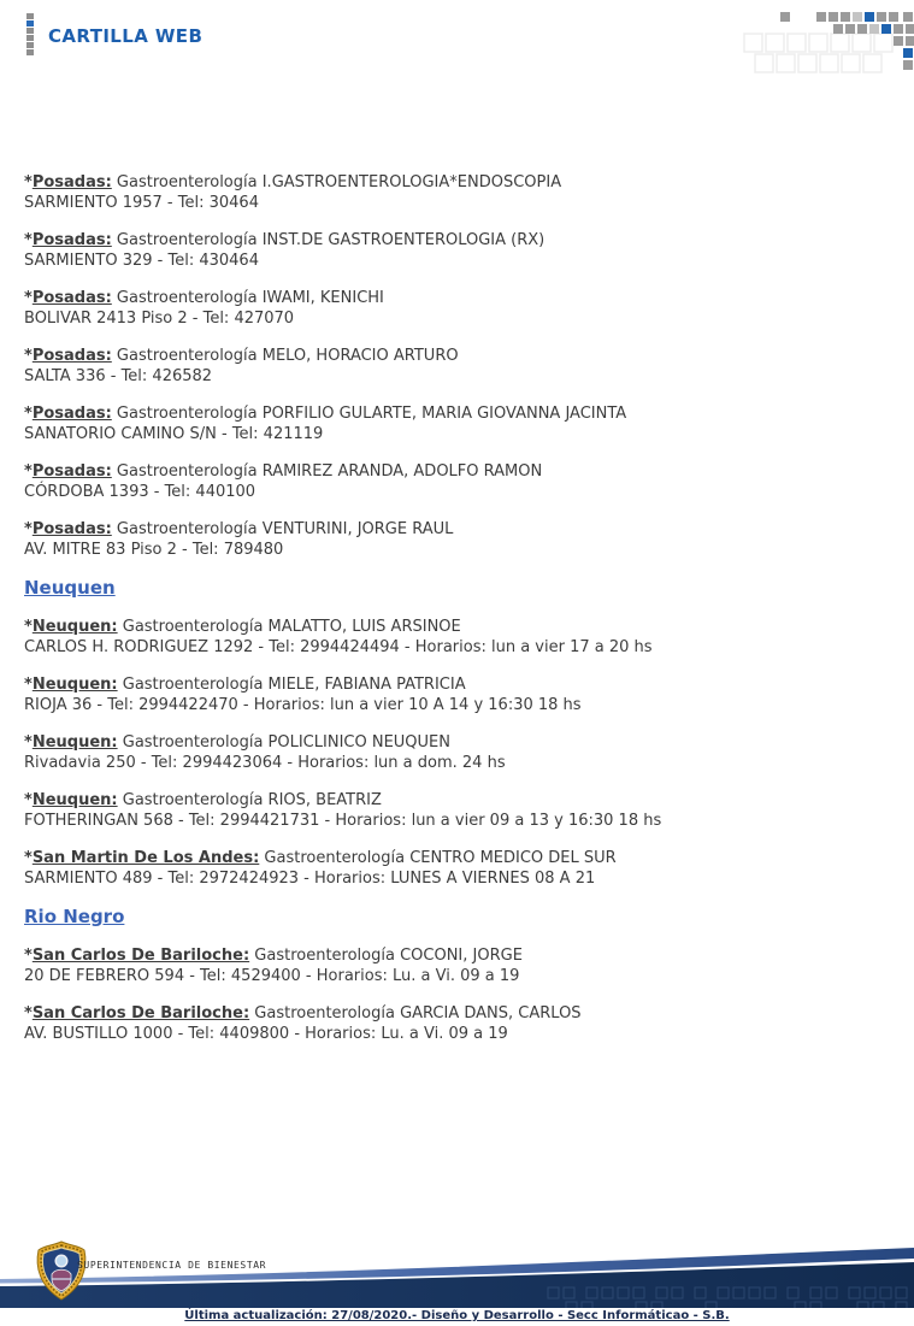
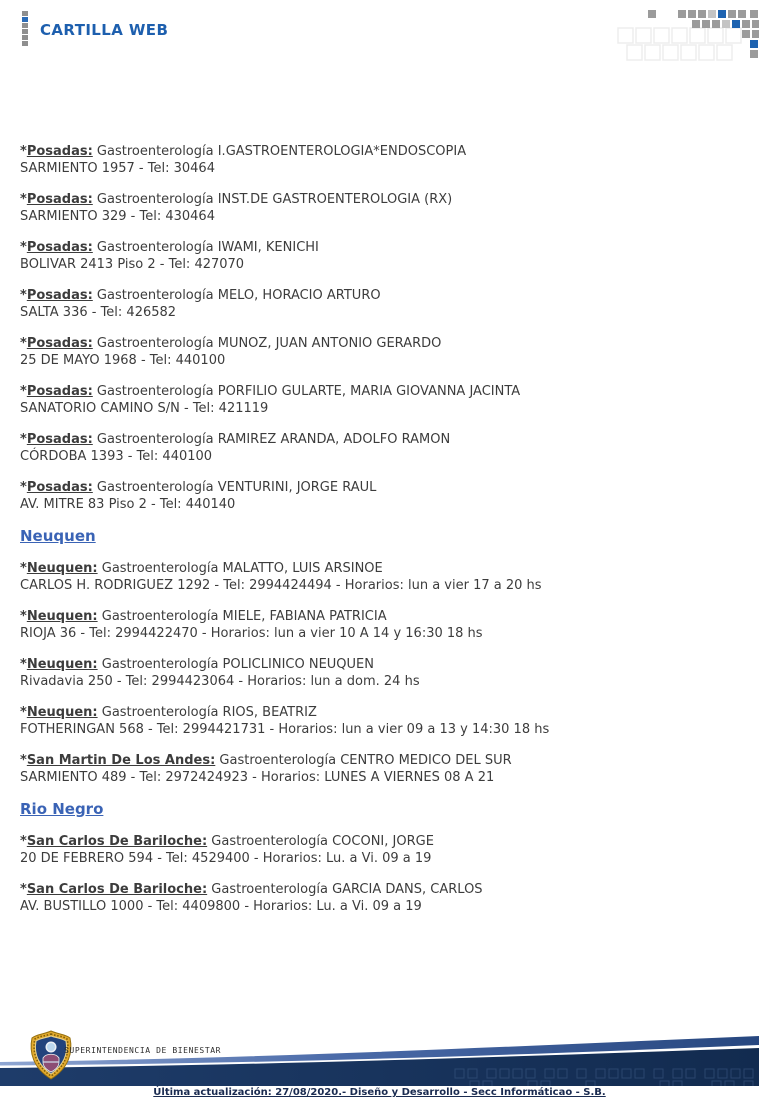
  CARTILLA WEB
  *Posadas: Gastroenterología I.GASTROENTEROLOGIA*ENDOSCOPIA
  SARMIENTO 1957 - Tel: 30464
  *Posadas: Gastroenterología INST.DE GASTROENTEROLOGIA (RX)
  SARMIENTO 329 - Tel: 430464
  *Posadas: Gastroenterología IWAMI, KENICHI
  BOLIVAR 2413 Piso 2 - Tel: 427070
  *Posadas: Gastroenterología MELO, HORACIO ARTURO
  SALTA 336 - Tel: 426582
+ *Posadas: Gastroenterología MUNOZ, JUAN ANTONIO GERARDO
+ 25 DE MAYO 1968 - Tel: 440100
  *Posadas: Gastroenterología PORFILIO GULARTE, MARIA GIOVANNA JACINTA
  SANATORIO CAMINO S/N - Tel: 421119
  *Posadas: Gastroenterología RAMIREZ ARANDA, ADOLFO RAMON
  CÓRDOBA 1393 - Tel: 440100
  *Posadas: Gastroenterología VENTURINI, JORGE RAUL
- AV. MITRE 83 Piso 2 - Tel: 789480
+ AV. MITRE 83 Piso 2 - Tel: 440140
  Neuquen
  *Neuquen: Gastroenterología MALATTO, LUIS ARSINOE
  CARLOS H. RODRIGUEZ 1292 - Tel: 2994424494 - Horarios: lun a vier 17 a 20 hs
  *Neuquen: Gastroenterología MIELE, FABIANA PATRICIA
  RIOJA 36 - Tel: 2994422470 - Horarios: lun a vier 10 A 14 y 16:30 18 hs
  *Neuquen: Gastroenterología POLICLINICO NEUQUEN
  Rivadavia 250 - Tel: 2994423064 - Horarios: lun a dom. 24 hs
  *Neuquen: Gastroenterología RIOS, BEATRIZ
- FOTHERINGAN 568 - Tel: 2994421731 - Horarios: lun a vier 09 a 13 y 16:30 18 hs
+ FOTHERINGAN 568 - Tel: 2994421731 - Horarios: lun a vier 09 a 13 y 14:30 18 hs
  *San Martin De Los Andes: Gastroenterología CENTRO MEDICO DEL SUR
  SARMIENTO 489 - Tel: 2972424923 - Horarios: LUNES A VIERNES 08 A 21
  Rio Negro
  *San Carlos De Bariloche: Gastroenterología COCONI, JORGE
  20 DE FEBRERO 594 - Tel: 4529400 - Horarios: Lu. a Vi. 09 a 19
  *San Carlos De Bariloche: Gastroenterología GARCIA DANS, CARLOS
  AV. BUSTILLO 1000 - Tel: 4409800 - Horarios: Lu. a Vi. 09 a 19
  SUPERINTENDENCIA DE BIENESTAR
  Última actualización: 27/08/2020.- Diseño y Desarrollo - Secc Informáticao - S.B.
